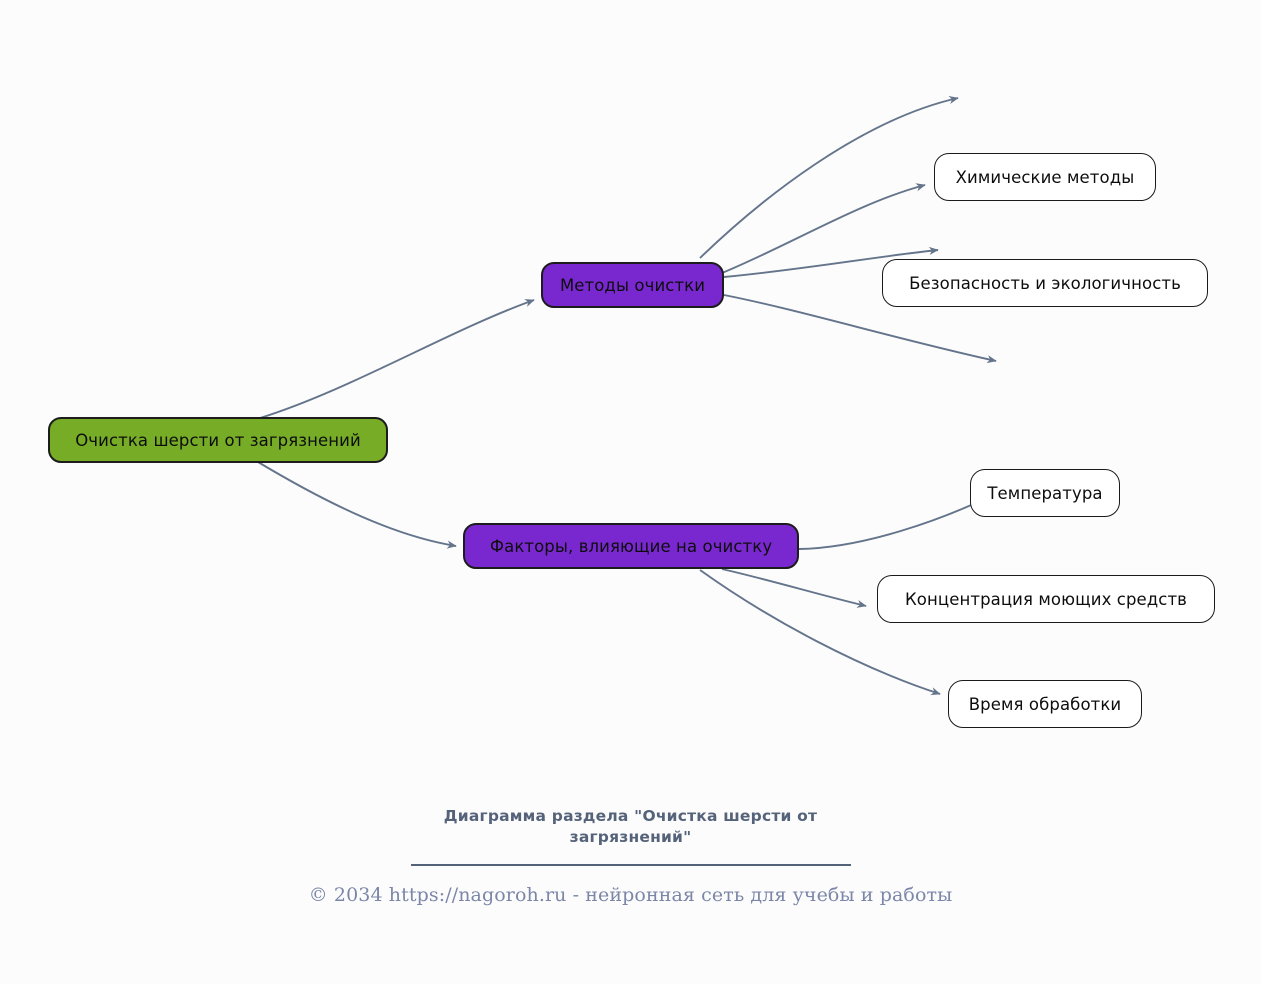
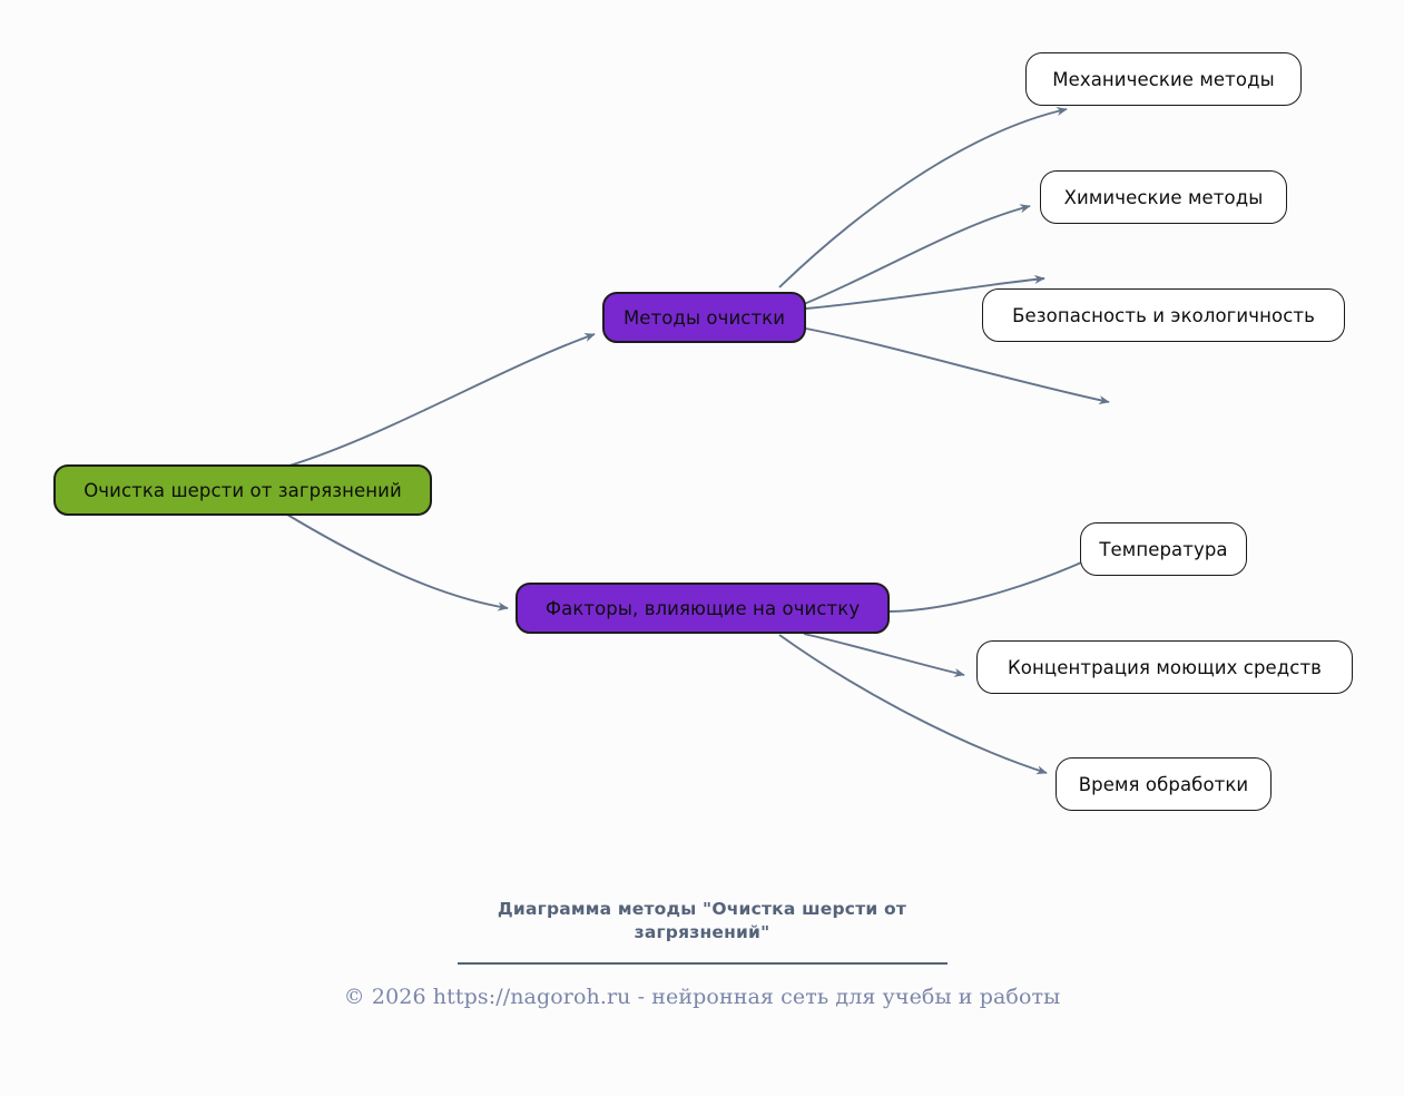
  Очистка шерсти от загрязнений
  Методы очистки
  Факторы, влияющие на очистку
+ Механические методы
  Химические методы
  Безопасность и экологичность
  Температура
  Концентрация моющих средств
  Время обработки
- Диаграмма раздела "Очистка шерсти от загрязнений"
+ Диаграмма методы "Очистка шерсти от загрязнений"
- © 2034 https://nagoroh.ru - нейронная сеть для учебы и работы
+ © 2026 https://nagoroh.ru - нейронная сеть для учебы и работы
